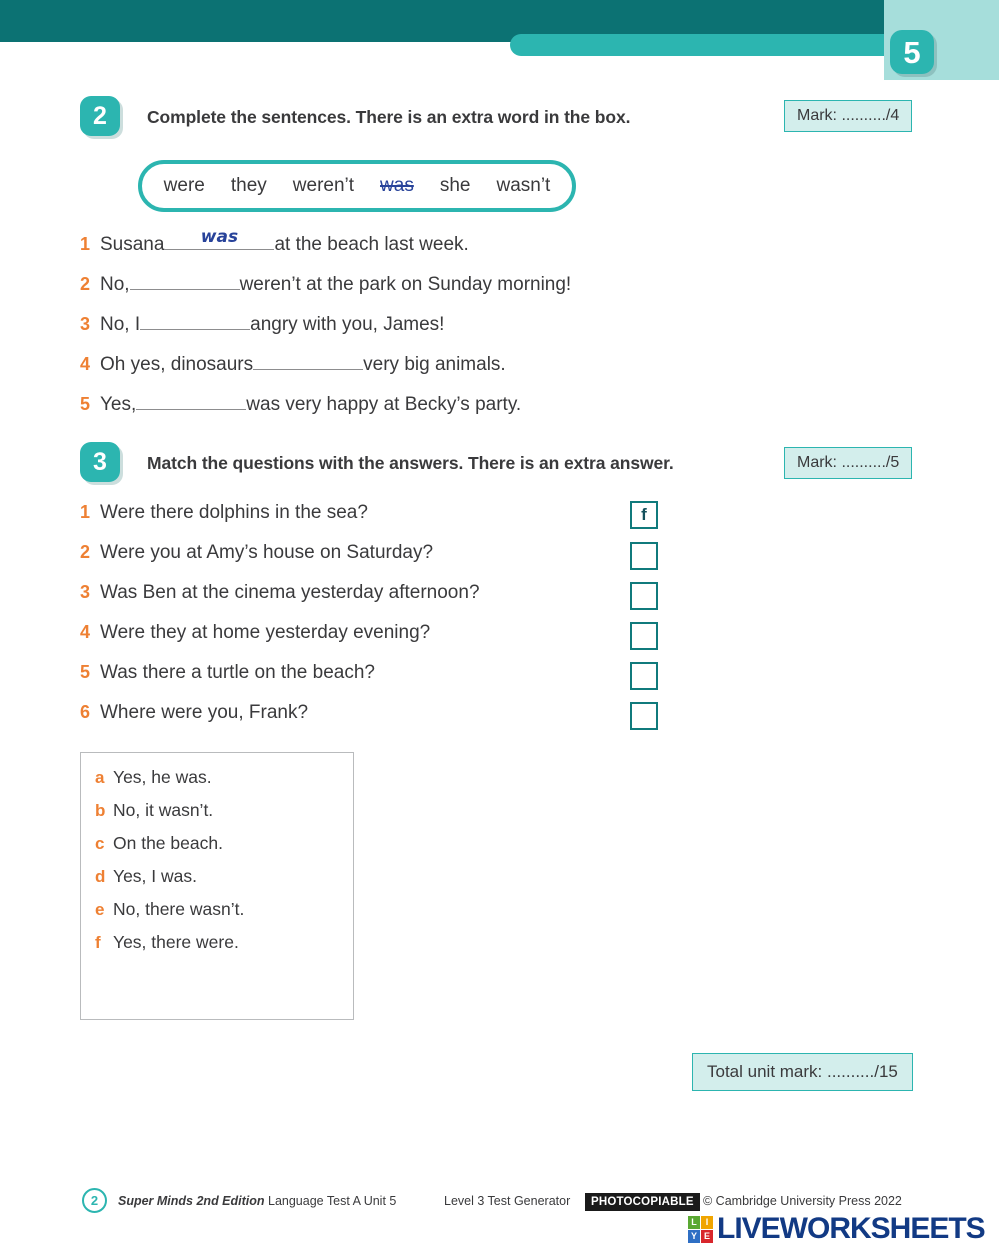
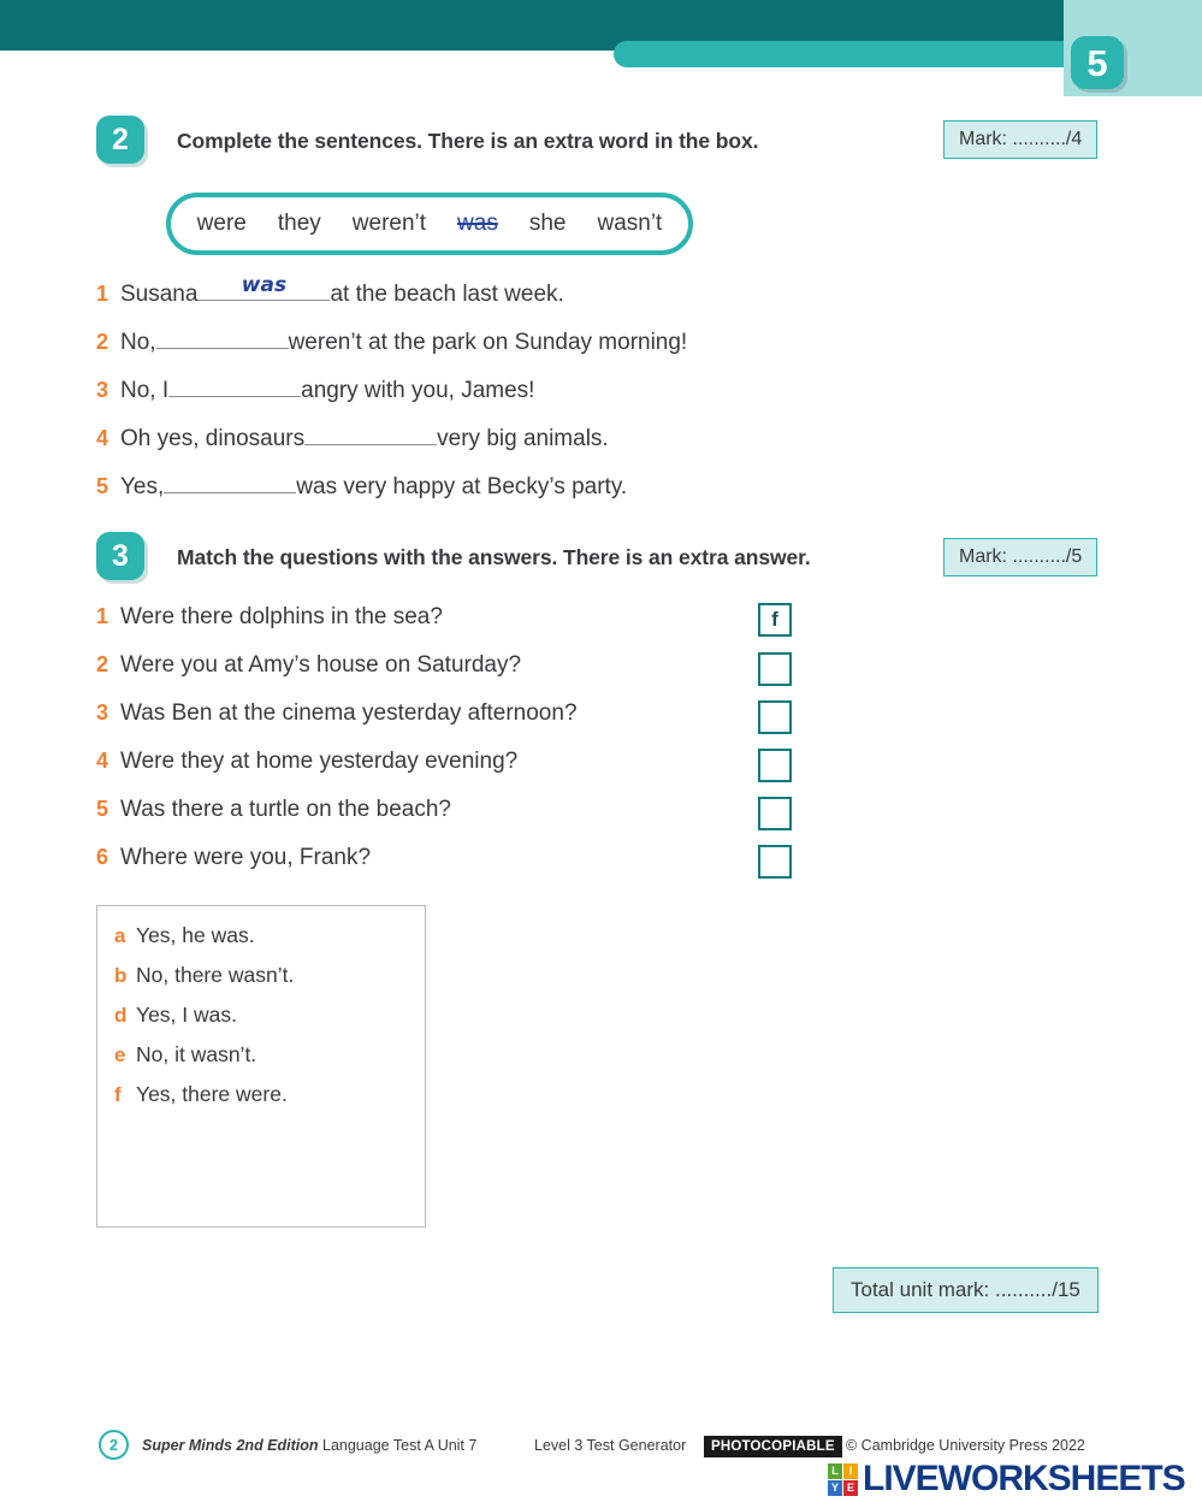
  5
  2
  Complete the sentences. There is an extra word in the box.
  Mark: ........../4
  were
  they
  weren’t
  was
  she
  wasn’t
  1
  Susana
  was
  at the beach last week.
  2
  No,
  weren’t at the park on Sunday morning!
  3
  No, I
  angry with you, James!
  4
  Oh yes, dinosaurs
  very big animals.
  5
  Yes,
  was very happy at Becky’s party.
  3
  Match the questions with the answers. There is an extra answer.
  Mark: ........../5
  1
  Were there dolphins in the sea?
  2
  Were you at Amy’s house on Saturday?
  3
  Was Ben at the cinema yesterday afternoon?
  4
  Were they at home yesterday evening?
  5
  Was there a turtle on the beach?
  6
  Where were you, Frank?
  f
  a
  Yes, he was.
  b
- No, it wasn’t.
+ No, there wasn’t.
- c
- On the beach.
  d
  Yes, I was.
  e
- No, there wasn’t.
+ No, it wasn’t.
  f
  Yes, there were.
  Total unit mark: ........../15
  2
- Super Minds 2nd Edition Language Test A Unit 5
+ Super Minds 2nd Edition Language Test A Unit 7
  Level 3 Test Generator
  PHOTOCOPIABLE
  © Cambridge University Press 2022
  L
  I
  Y
  E
  LIVEWORKSHEETS
